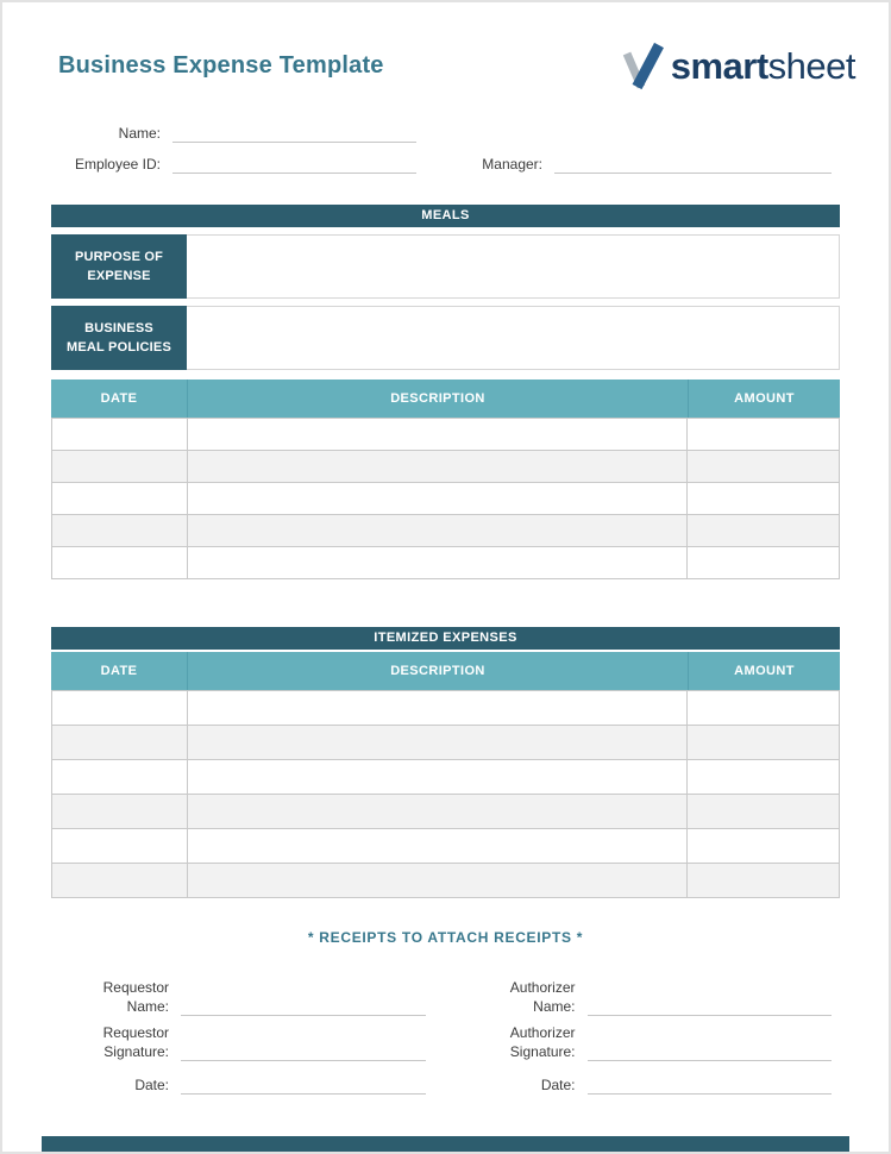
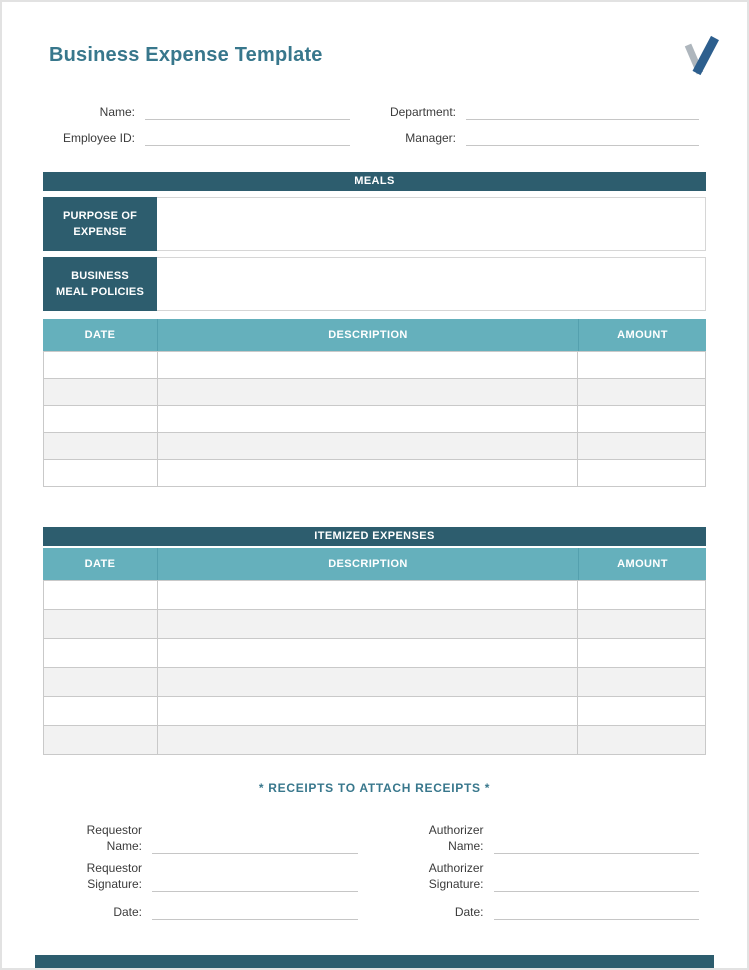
  Business Expense Template
- smartsheet
  Name:
+ Department:
  Employee ID:
  Manager:
  MEALS
  PURPOSE OF
  EXPENSE
  BUSINESS
  MEAL POLICIES
  DATE
  DESCRIPTION
  AMOUNT
  ITEMIZED EXPENSES
  DATE
  DESCRIPTION
  AMOUNT
  * RECEIPTS TO ATTACH RECEIPTS *
  Requestor
  Name:
  Requestor
  Signature:
  Date:
  Authorizer
  Name:
  Authorizer
  Signature:
  Date:
